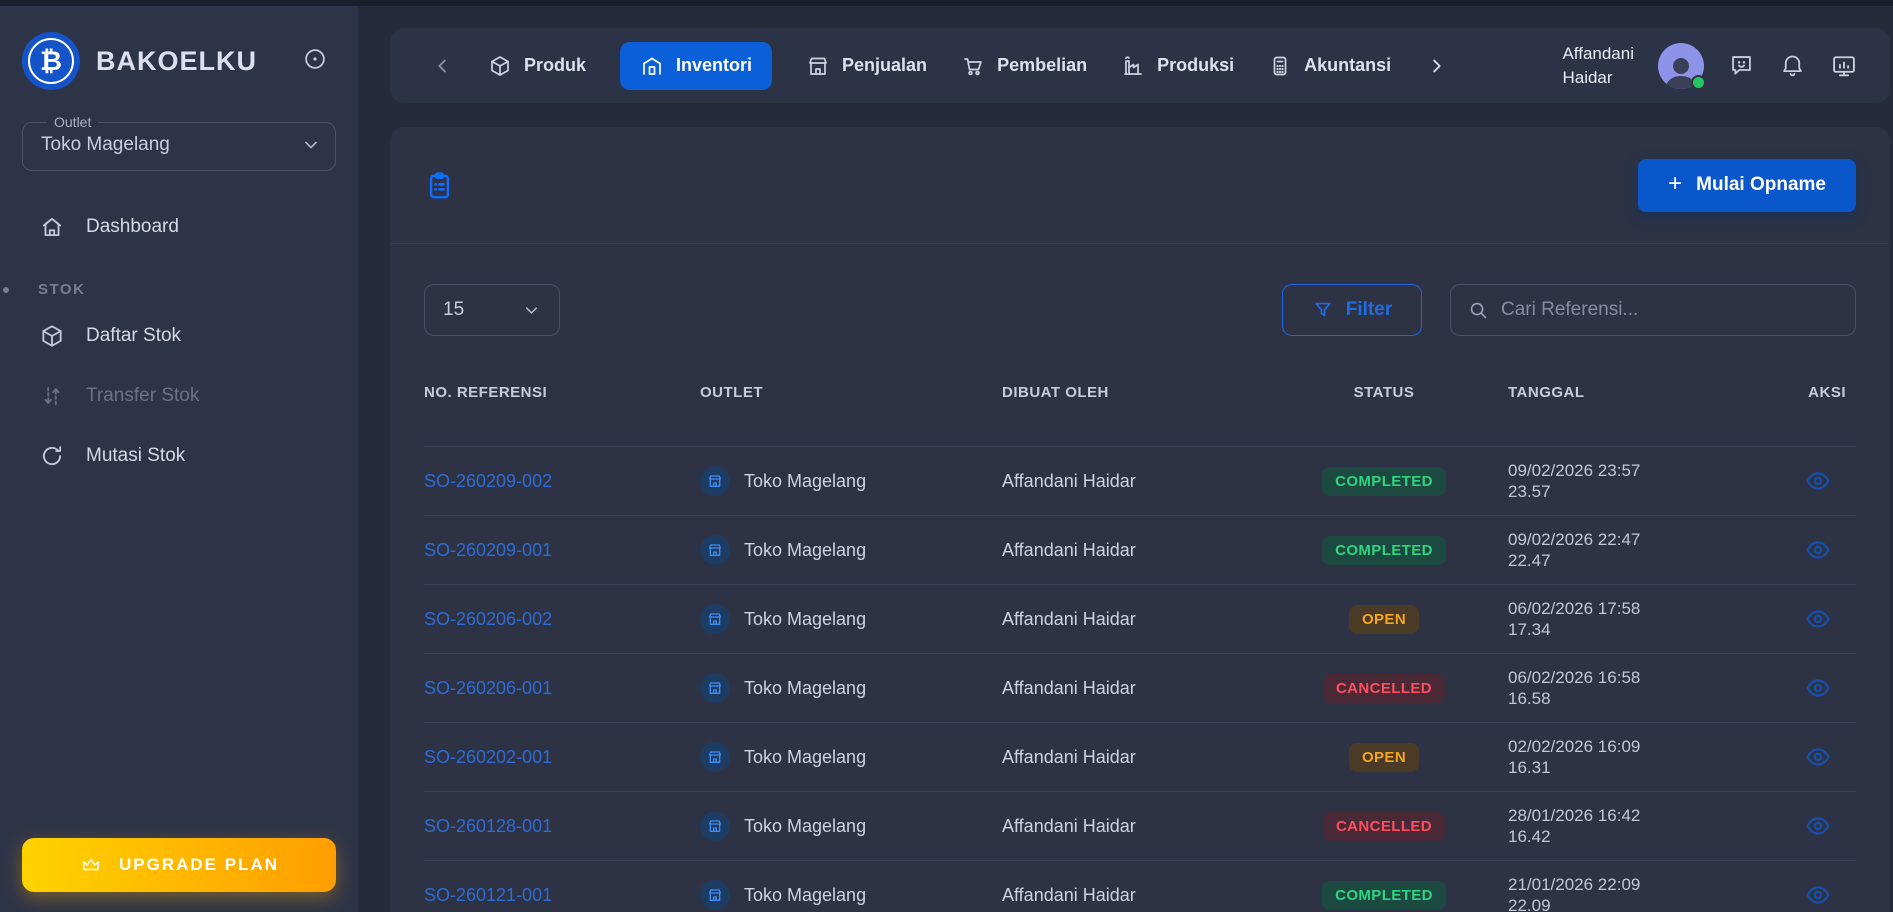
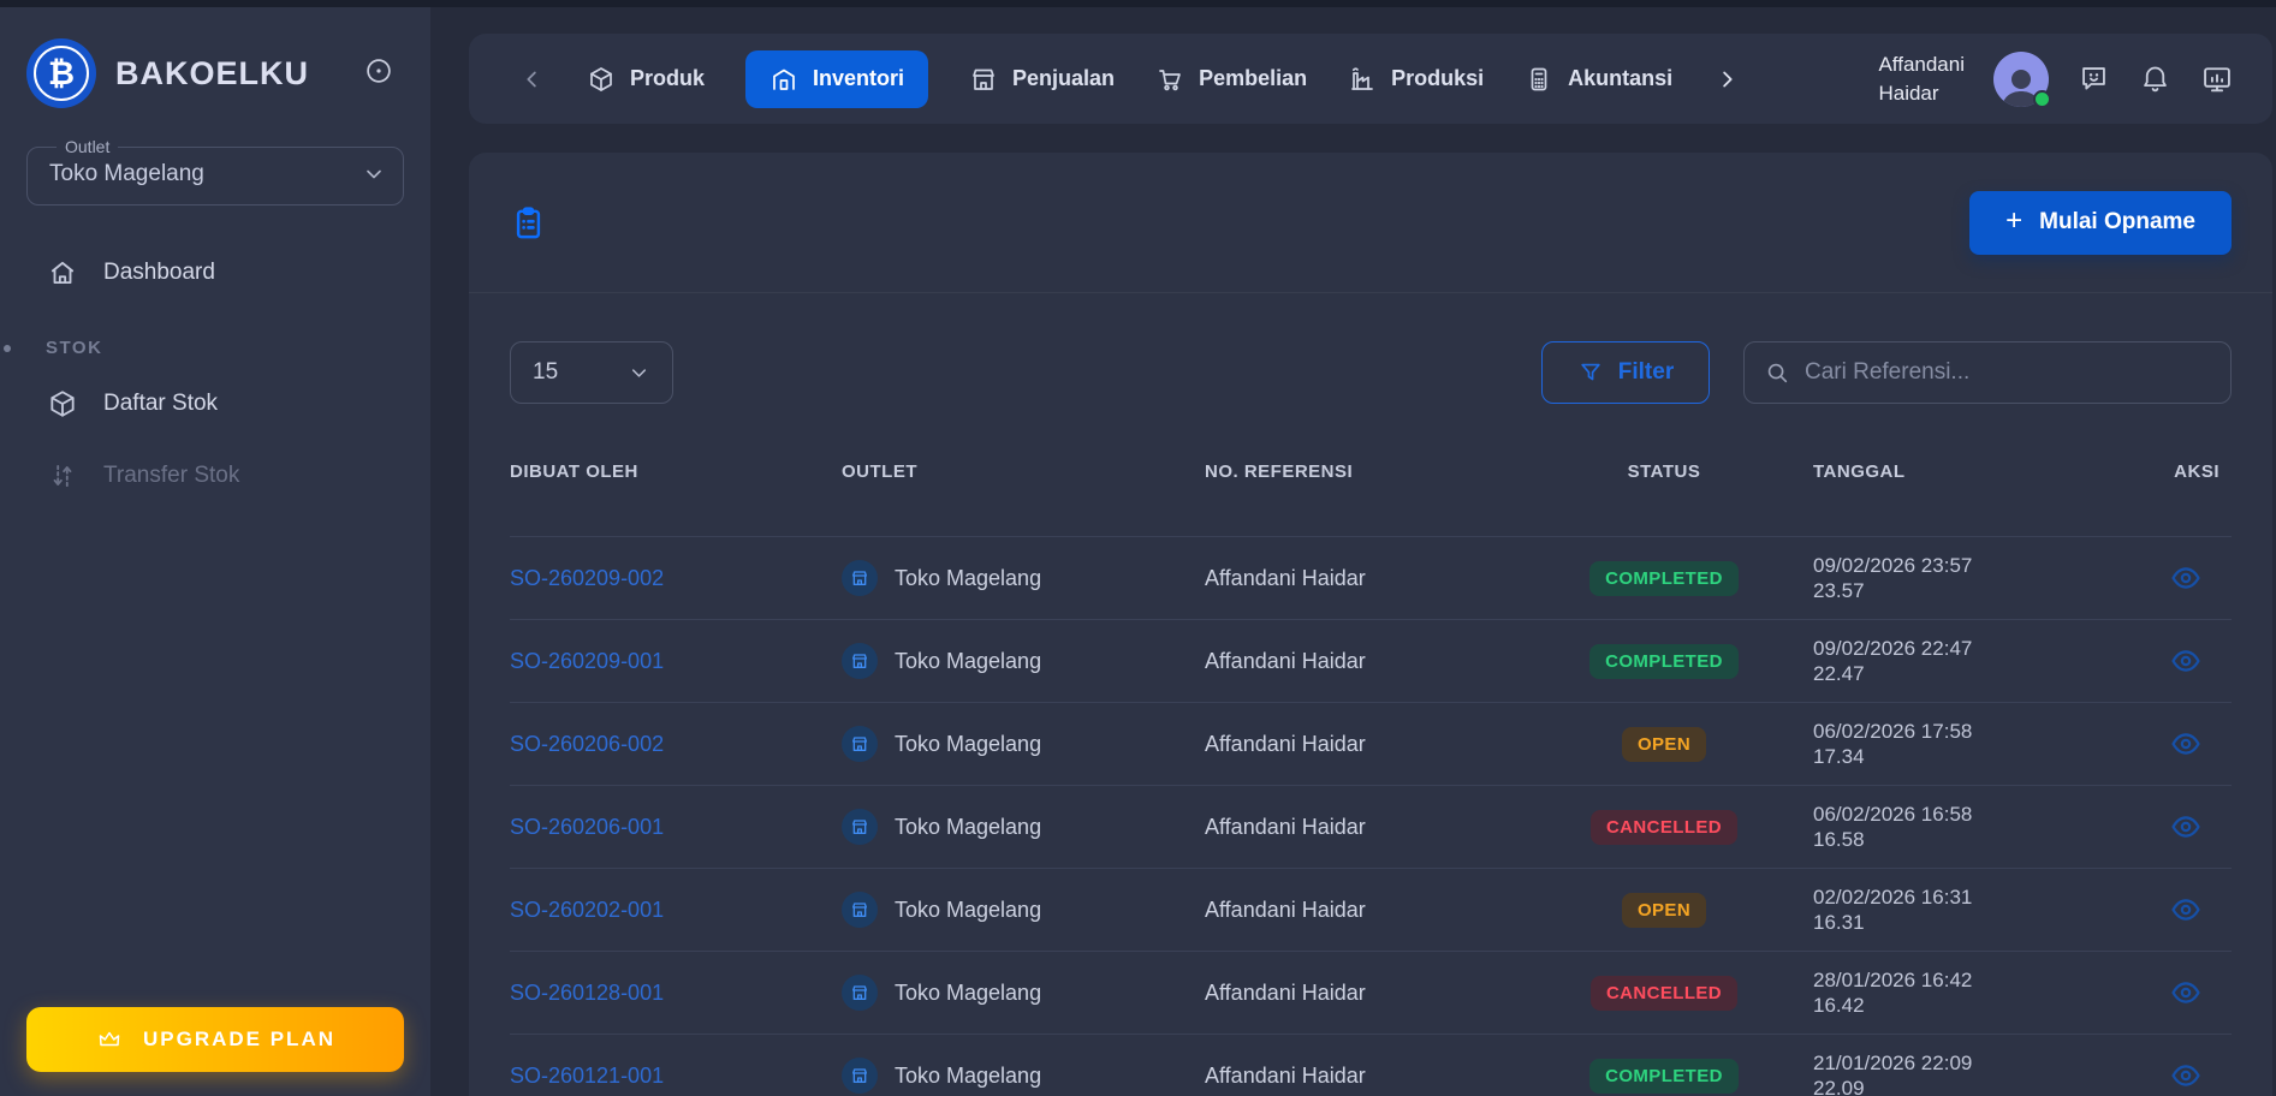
  ₿
  BAKOELKU
  Outlet
  Toko Magelang
  Dashboard
  STOK
  Daftar Stok
  Transfer Stok
- Mutasi Stok
  UPGRADE PLAN
  Produk
  Inventori
  Penjualan
  Pembelian
  Produksi
  Akuntansi
  Affandani
  Haidar
  +
  Mulai Opname
  15
  Filter
  Cari Referensi...
- NO. REFERENSI
+ DIBUAT OLEH
  OUTLET
- DIBUAT OLEH
+ NO. REFERENSI
  STATUS
  TANGGAL
  AKSI
  SO-260209-002
  Toko Magelang
  Affandani Haidar
  COMPLETED
  09/02/2026 23:57
  23.57
  SO-260209-001
  Toko Magelang
  Affandani Haidar
  COMPLETED
  09/02/2026 22:47
  22.47
  SO-260206-002
  Toko Magelang
  Affandani Haidar
  OPEN
  06/02/2026 17:58
  17.34
  SO-260206-001
  Toko Magelang
  Affandani Haidar
  CANCELLED
  06/02/2026 16:58
  16.58
  SO-260202-001
  Toko Magelang
  Affandani Haidar
  OPEN
- 02/02/2026 16:09
+ 02/02/2026 16:31
  16.31
  SO-260128-001
  Toko Magelang
  Affandani Haidar
  CANCELLED
  28/01/2026 16:42
  16.42
  SO-260121-001
  Toko Magelang
  Affandani Haidar
  COMPLETED
  21/01/2026 22:09
  22.09
